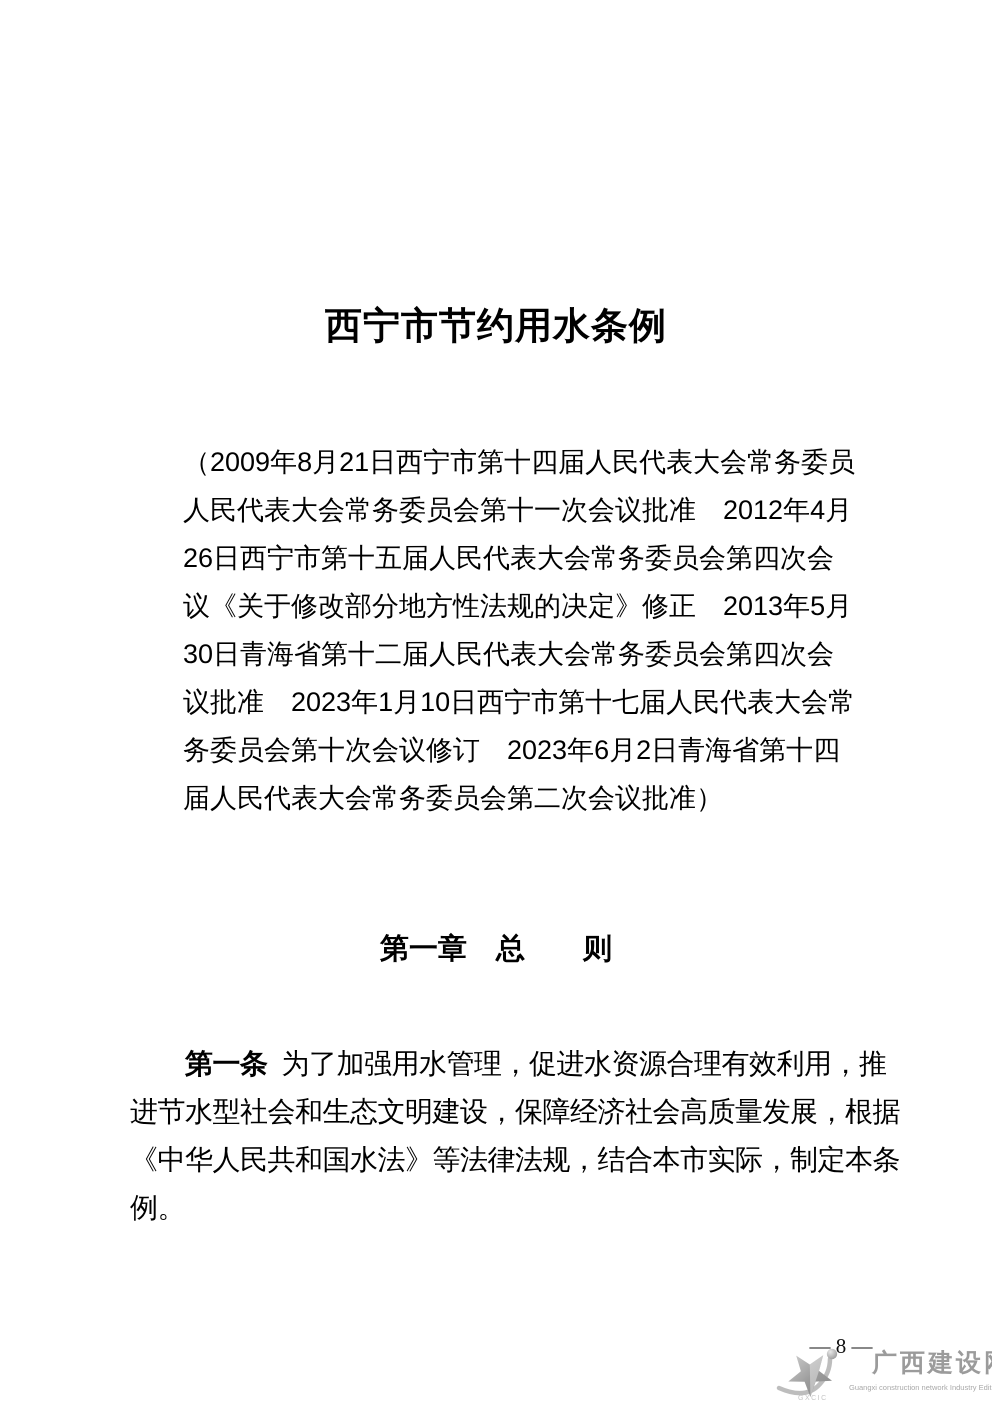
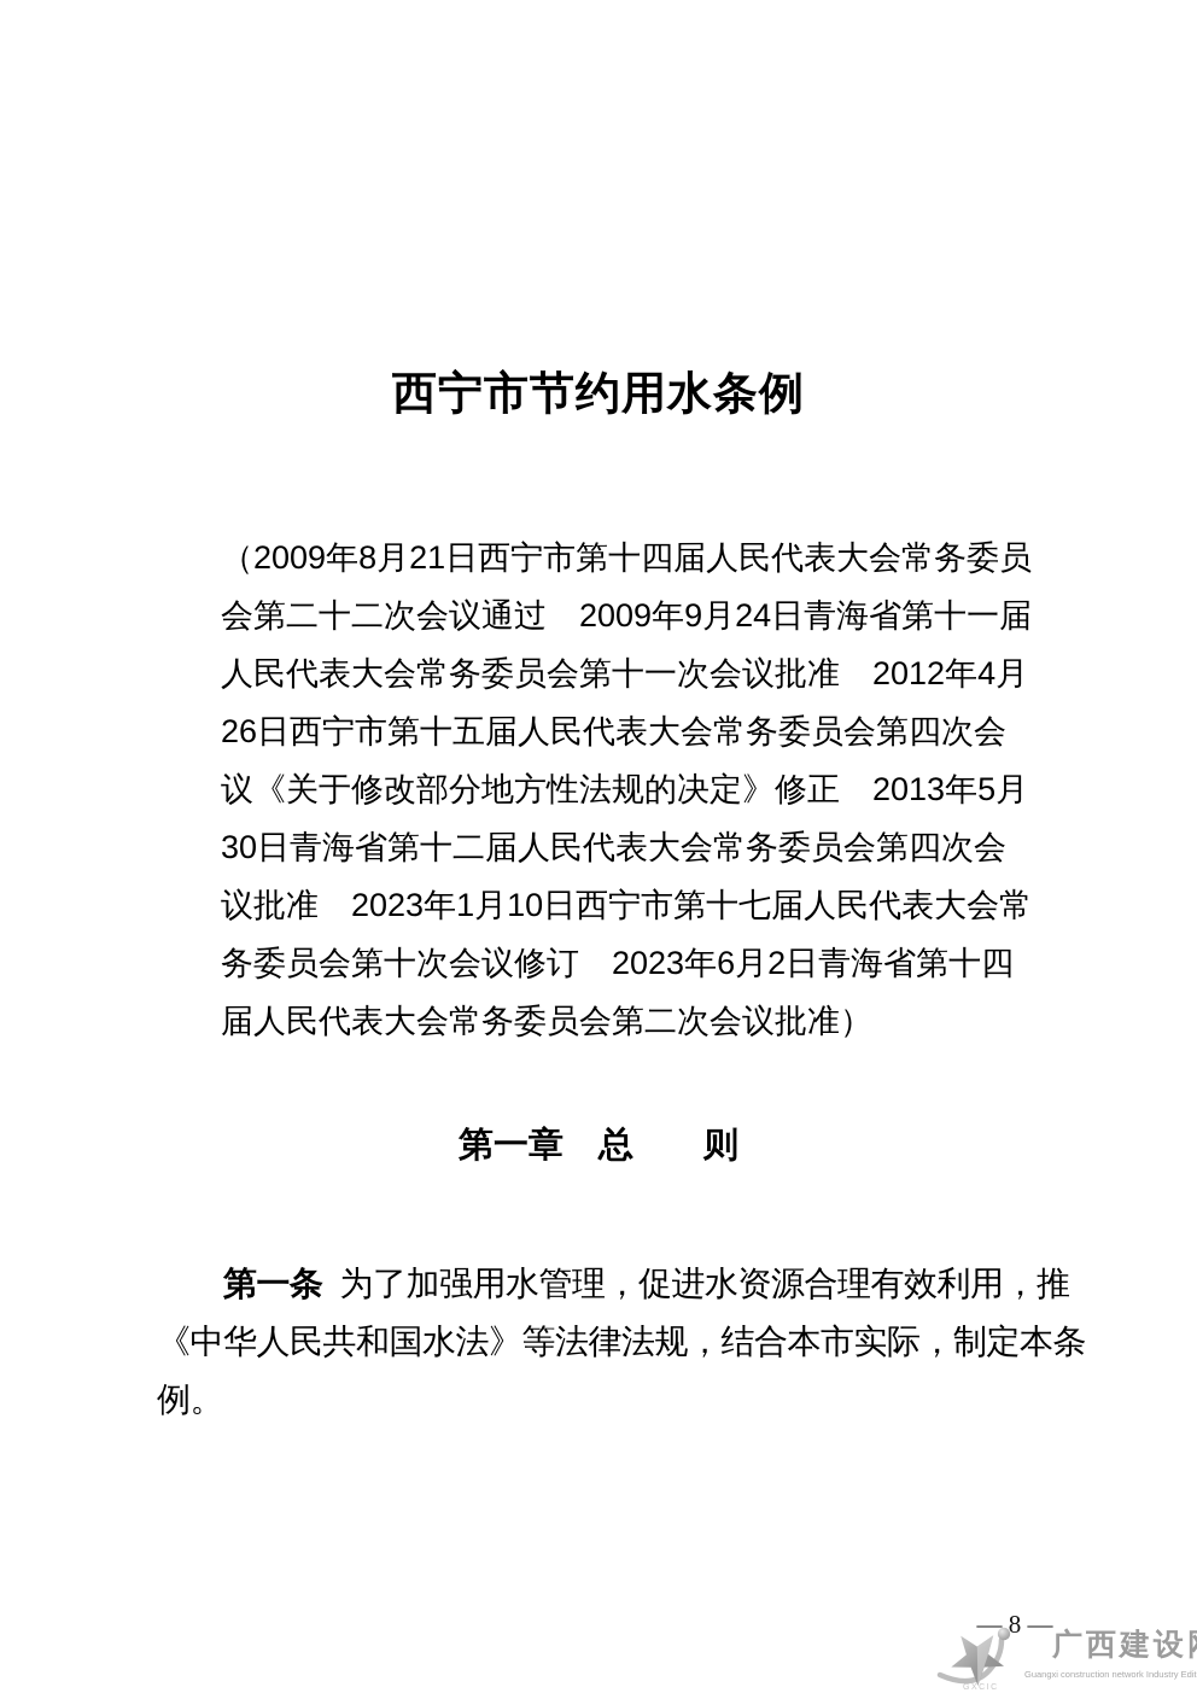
  西宁市节约用水条例
  （2009年8月21日西宁市第十四届人民代表大会常务委员
+ 会第二十二次会议通过 2009年9月24日青海省第十一届
  人民代表大会常务委员会第十一次会议批准 2012年4月
  26日西宁市第十五届人民代表大会常务委员会第四次会
  议《关于修改部分地方性法规的决定》修正 2013年5月
  30日青海省第十二届人民代表大会常务委员会第四次会
  议批准 2023年1月10日西宁市第十七届人民代表大会常
  务委员会第十次会议修订 2023年6月2日青海省第十四
  届人民代表大会常务委员会第二次会议批准）
  第一章 总 则
  第一条 为了加强用水管理，促进水资源合理有效利用，推
- 进节水型社会和生态文明建设，保障经济社会高质量发展，根据
  《中华人民共和国水法》等法律法规，结合本市实际，制定本条
  例。
  — 8 —
  广西建设
  Guangxi construction network Industry Edit
